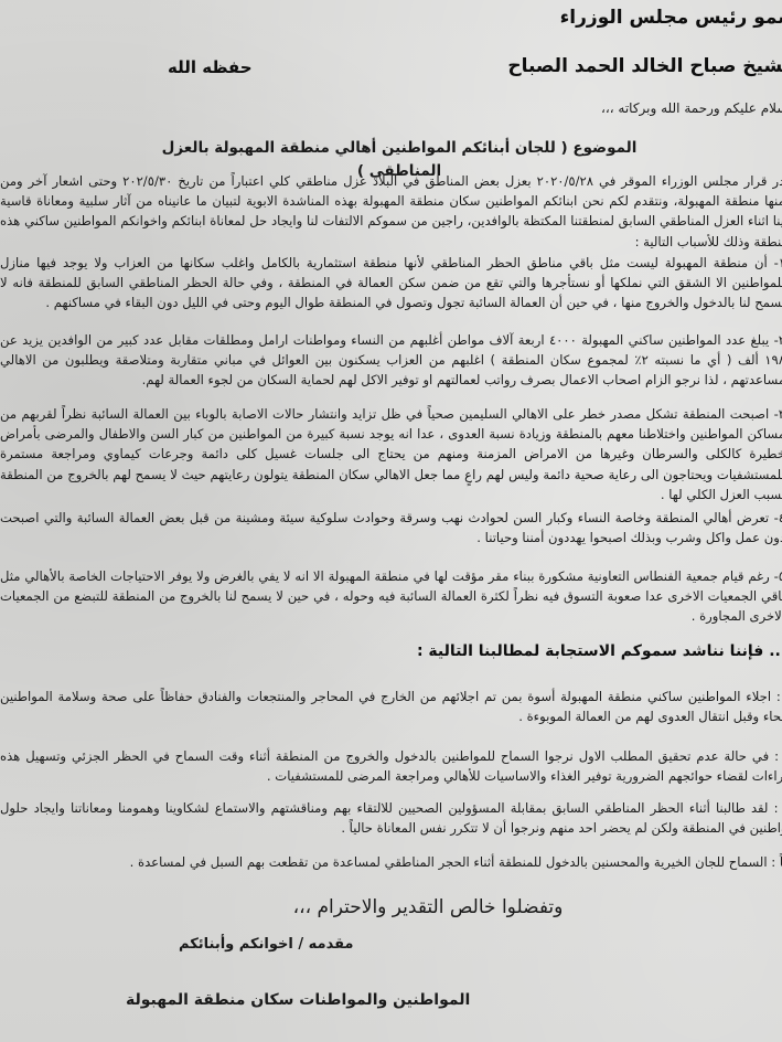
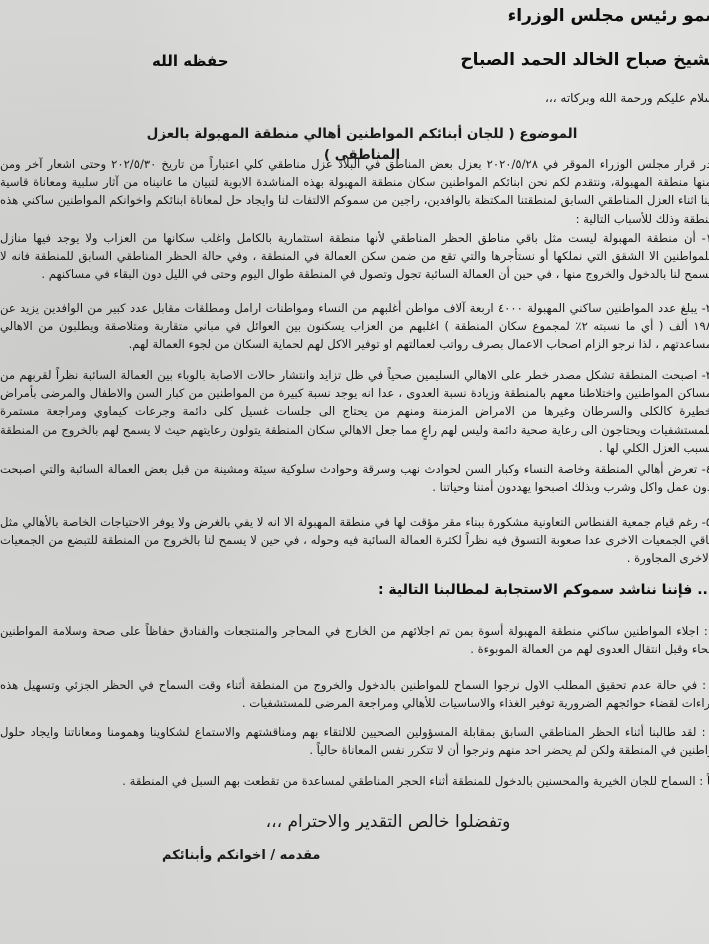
  مو رئيس مجلس الوزراء
  شيخ صباح الخالد الحمد الصباح
  حفظه الله
  لام عليكم ورحمة الله وبركاته ،،،
  الموضوع ( للجان أبنائكم المواطنين أهالي منطقة المهبولة بالعزل المناطقي )
  ر قرار مجلس الوزراء الموقر في ٢٠٢٠/٥/٢٨ بعزل بعض المناطق في البلاد عزل مناطقي كلي اعتباراً من تاريخ ٢٠٢/٥/٣٠ وحتى اشعار آخر ومننها منطقة المهبولة، ونتقدم لكم نحن ابنائكم المواطنين سكان منطقة المهبولة بهذه المناشدة الابوية لتبيان ما عانيناه من آثار سلبية ومعاناة قاسيةنا اثناء العزل المناطقي السابق لمنطقتنا المكتظة بالوافدين، راجين من سموكم الالتفات لنا وايجاد حل لمعاناة ابنائكم واخوانكم المواطنين ساكني هذهنطقة وذلك للأسباب التالية :
  - أن منطقة المهبولة ليست مثل باقي مناطق الحظر المناطقي لأنها منطقة استثمارية بالكامل واغلب سكانها من العزاب ولا يوجد فيها منازللمواطنين الا الشقق التي نملكها أو نستأجرها والتي تقع من ضمن سكن العمالة في المنطقة ، وفي حالة الحظر المناطقي السابق للمنطقة فانه لاسمح لنا بالدخول والخروج منها ، في حين أن العمالة السائبة تجول وتصول في المنطقة طوال اليوم وحتى في الليل دون البقاء في مساكنهم .
  - يبلغ عدد المواطنين ساكني المهبولة ٤٠٠٠ اربعة آلاف مواطن أغلبهم من النساء ومواطنات ارامل ومطلقات مقابل عدد كبير من الوافدين يزيد عن ١٩ ألف ( أي ما نسبته ٢٪ لمجموع سكان المنطقة ) اغلبهم من العزاب يسكنون بين العوائل في مباني متقاربة ومتلاصقة ويطلبون من الاهاليساعدتهم ، لذا نرجو الزام اصحاب الاعمال بصرف رواتب لعمالتهم او توفير الاكل لهم لحماية السكان من لجوء العمالة لهم.
  - اصبحت المنطقة تشكل مصدر خطر على الاهالي السليمين صحياً في ظل تزايد وانتشار حالات الاصابة بالوباء بين العمالة السائبة نظراً لقربهم منساكن المواطنين واختلاطنا معهم بالمنطقة وزيادة نسبة العدوى ، عدا انه يوجد نسبة كبيرة من المواطنين من كبار السن والاطفال والمرضى بأمراض خطيرة كالكلى والسرطان وغيرها من الامراض المزمنة ومنهم من يحتاج الى جلسات غسيل كلى دائمة وجرعات كيماوي ومراجعة مستمرةلمستشفيات ويحتاجون الى رعاية صحية دائمة وليس لهم راعٍ مما جعل الاهالي سكان المنطقة يتولون رعايتهم حيث لا يسمح لهم بالخروج من المنطقةسبب العزل الكلي لها .
  - تعرض أهالي المنطقة وخاصة النساء وكبار السن لحوادث نهب وسرقة وحوادث سلوكية سيئة ومشينة من قبل بعض العمالة السائبة والتي اصبحتون عمل واكل وشرب وبذلك اصبحوا يهددون أمننا وحياتنا .
  - رغم قيام جمعية الفنطاس التعاونية مشكورة ببناء مقر مؤقت لها في منطقة المهبولة الا انه لا يفي بالغرض ولا يوفر الاحتياجات الخاصة بالأهالي مثلاقي الجمعيات الاخرى عدا صعوبة التسوق فيه نظراً لكثرة العمالة السائبة فيه وحوله ، في حين لا يسمح لنا بالخروج من المنطقة للتبضع من الجمعياتلاخرى المجاورة .
  .. فإننا نناشد سموكم الاستجابة لمطالبنا التالية :
  : اجلاء المواطنين ساكني منطقة المهبولة أسوة بمن تم اجلائهم من الخارج في المحاجر والمنتجعات والفنادق حفاظاً على صحة وسلامة المواطنينحاء وقبل انتقال العدوى لهم من العمالة الموبوءة .
  : في حالة عدم تحقيق المطلب الاول نرجوا السماح للمواطنين بالدخول والخروج من المنطقة أثناء وقت السماح في الحظر الجزئي وتسهيل هذهراءات لقضاء حوائجهم الضرورية توفير الغذاء والاساسيات للأهالي ومراجعة المرضى للمستشفيات .
  : لقد طالبنا أثناء الحظر المناطقي السابق بمقابلة المسؤولين الصحيين للالتقاء بهم ومناقشتهم والاستماع لشكاوينا وهمومنا ومعاناتنا وايجاد حلولاطنين في المنطقة ولكن لم يحضر احد منهم ونرجوا أن لا تتكرر نفس المعاناة حالياً .
- : السماح للجان الخيرية والمحسنين بالدخول للمنطقة أثناء الحجر المناطقي لمساعدة من تقطعت بهم السبل في لمساعدة .
+ : السماح للجان الخيرية والمحسنين بالدخول للمنطقة أثناء الحجر المناطقي لمساعدة من تقطعت بهم السبل في المنطقة .
  وتفضلوا خالص التقدير والاحترام ،،،
  مقدمه / اخوانكم وأبنائكم
- المواطنين والمواطنات سكان منطقة المهبولة
